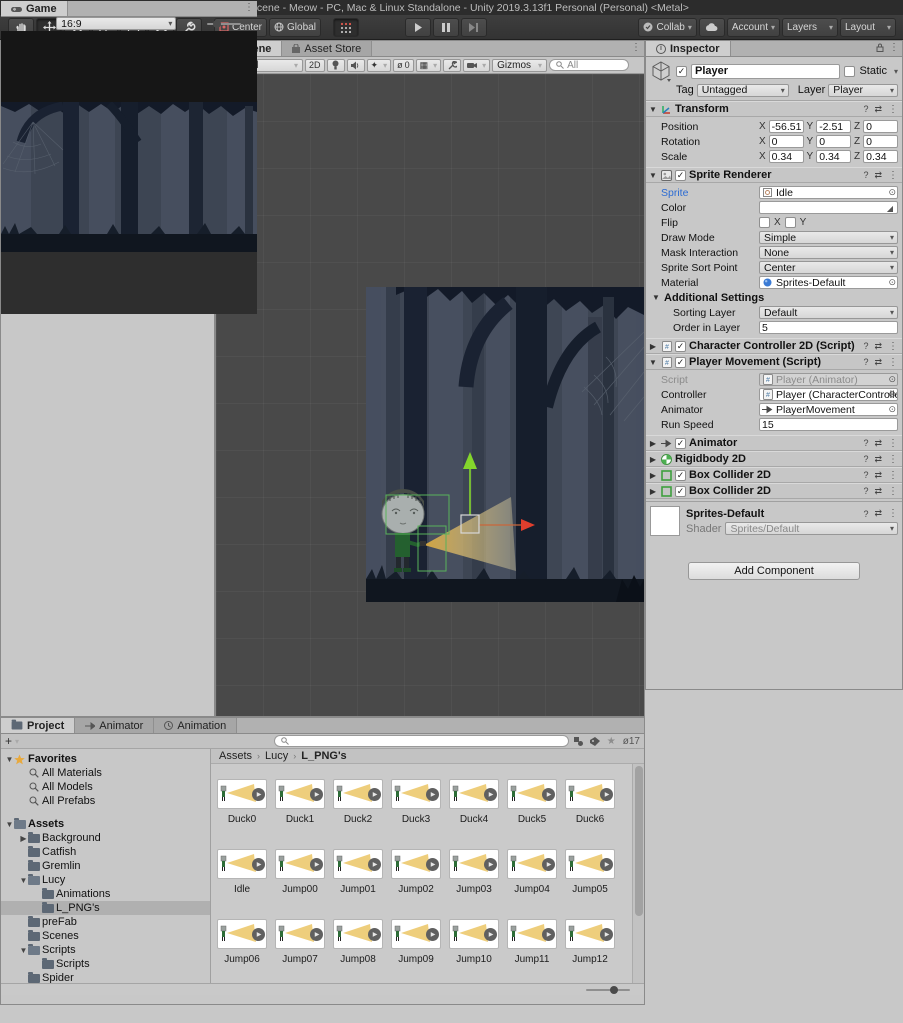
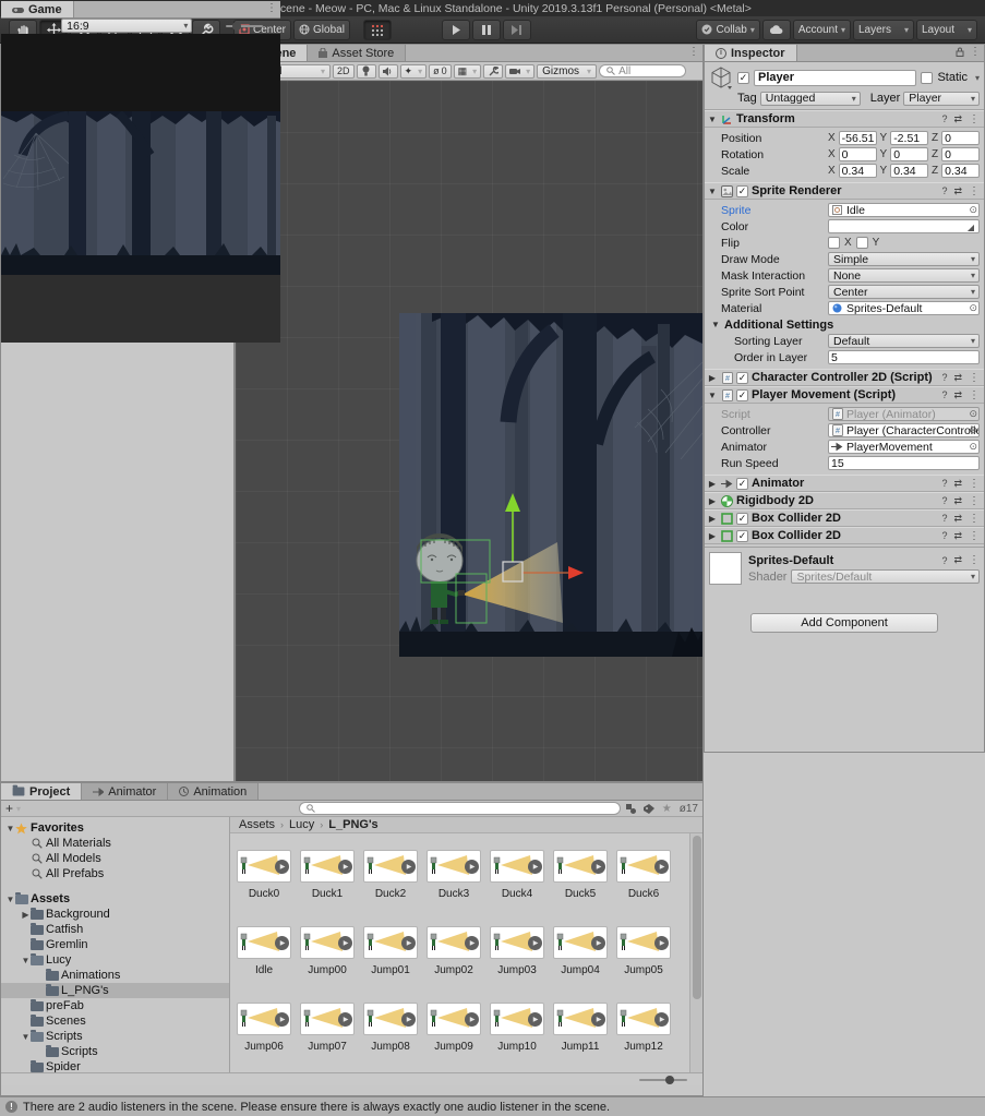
  cene - Meow - PC, Mac & Linux Standalone - Unity 2019.3.13f1 Personal (Personal) <Metal>
  Center
  Global
  Collab
  ▾
  Account
  ▾
  Layers
  ▾
  Layout
  ▾
  Asset Store
  ⋮
  ▾
  2D
  ✦
  ▾
  ø
  0
  ▦
  ▾
  ▾
  Gizmos
  ▾
  All
  Inspector
  ⋮
  ✓
  Player
  Static
  ▾
  Tag
  Untagged
  Layer
  Player
  ▼
  Transform
  ?
  ⇄
  ⋮
  Position
  X
  -56.51
  Y
  -2.51
  Z
  0
  Rotation
  X
  0
  Y
  0
  Z
  0
  Scale
  X
  0.34
  Y
  0.34
  Z
  0.34
  ▼
  ✓
  Sprite Renderer
  ?
  ⇄
  ⋮
  Sprite
  Idle
  ⊙
  Color
  ◢
  Flip
  X
  Y
  Draw Mode
  Simple
  Mask Interaction
  None
  Sprite Sort Point
  Center
  Material
  Sprites-Default
  ⊙
  ▼
  Additional Settings
  Sorting Layer
  Default
  Order in Layer
  5
  ▶
  ✓
  Character Controller 2D (Script)
  ?
  ⇄
  ⋮
  ▼
  ✓
  Player Movement (Script)
  ?
  ⇄
  ⋮
  Script
  Player (Animator)
  ⊙
  Controller
  Player (CharacterControll
  ⊙
  Animator
  PlayerMovement
  ⊙
  Run Speed
  15
  ▶
  ✓
  Animator
  ?
  ⇄
  ⋮
  ▶
  Rigidbody 2D
  ?
  ⇄
  ⋮
  ▶
  ✓
  Box Collider 2D
  ?
  ⇄
  ⋮
  ▶
  ✓
  Box Collider 2D
  ?
  ⇄
  ⋮
  Sprites-Default
  ?
  ⇄
  ⋮
  Shader
  Sprites/Default
  Add Component
  Game
  ⋮
  16:9
  Project
  Animator
  Animation
  +
  ▾
  ★
  ø17
  ▼
  Favorites
  All Materials
  All Models
  All Prefabs
  ▼
  Assets
  ▶
  Background
  Catfish
  Gremlin
  ▼
  Lucy
  Animations
  L_PNG's
  preFab
  Scenes
  ▼
  Scripts
  Scripts
  Spider
  Assets
  ›
  Lucy
  ›
  L_PNG's
  Duck0
  Duck1
  Duck2
  Duck3
  Duck4
  Duck5
  Duck6
  Idle
  Jump00
  Jump01
  Jump02
  Jump03
  Jump04
  Jump05
  Jump06
  Jump07
  Jump08
  Jump09
  Jump10
  Jump11
  Jump12
+ !
+ There are 2 audio listeners in the scene. Please ensure there is always exactly one audio listener in the scene.
